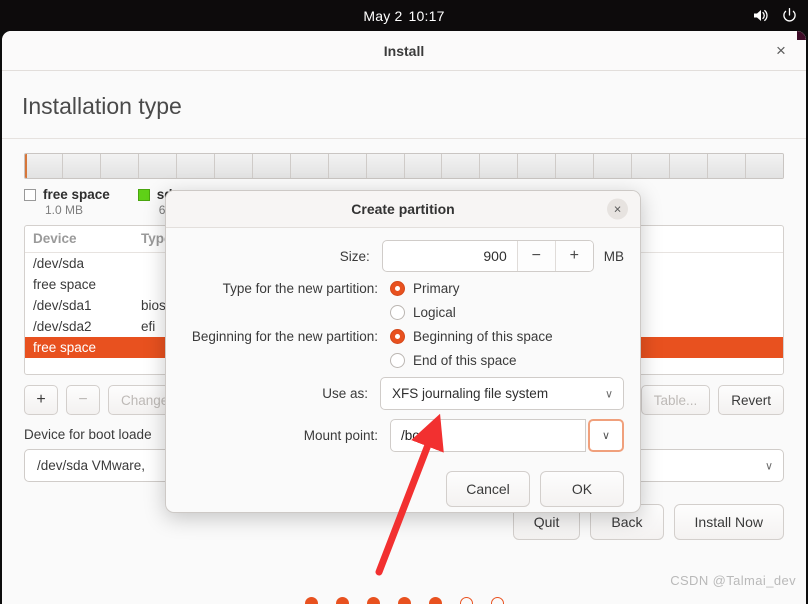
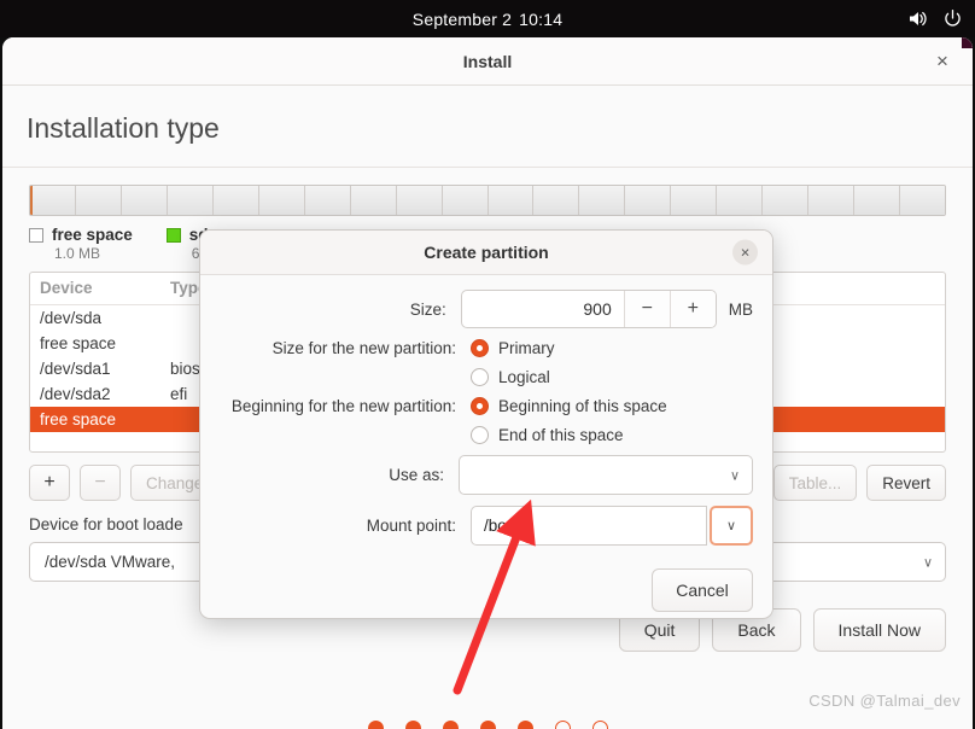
- May 2
+ September 2
- 10:17
+ 10:14
  Install
  ×
  Installation type
  free space
  1.0 MB
  Device	Typ
  /dev/sda
  free space
  /dev/sda1	bios
  /dev/sda2	efi
  free space
  +
  −
  Table...
  Revert
  Device for boot loade
  /dev/sda VMware,
  ∨
  Quit
  Back
  Install Now
  Create partition
  ×
  Size:
  900
  −
  +
  MB
- Type for the new partition:
+ Size for the new partition:
  Primary
  Logical
  Beginning for the new partition:
  Beginning of this space
  End of this space
  Use as:
- XFS journaling file system
  ∨
  Mount point:
  /boo
  ∨
  Cancel
- OK
  CSDN @Talmai_dev
